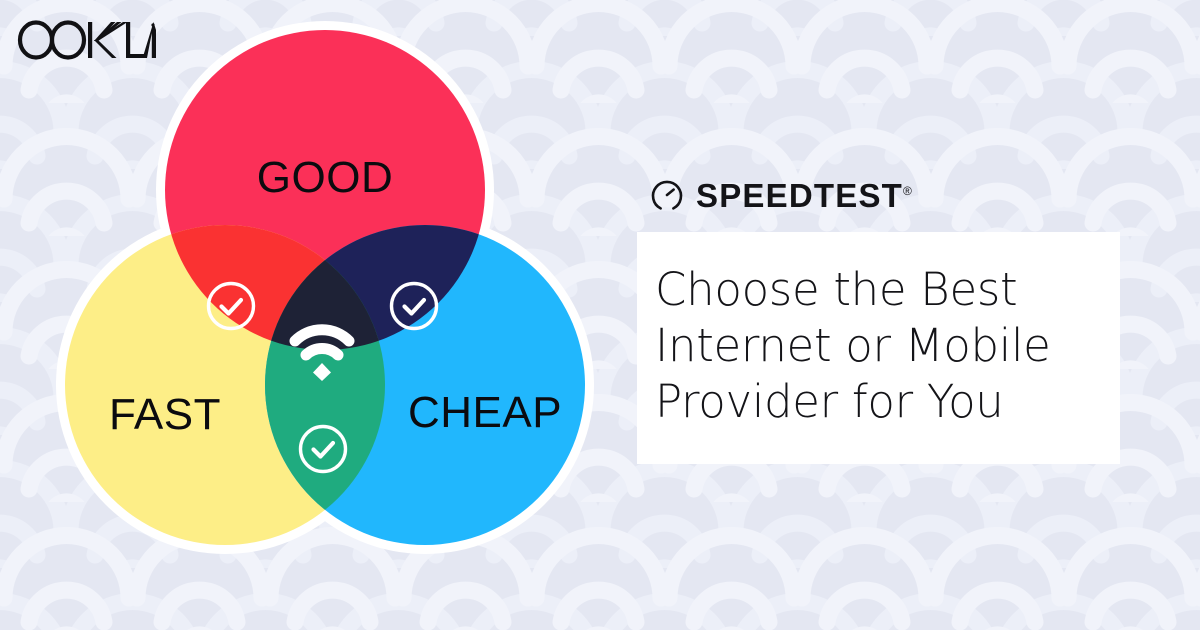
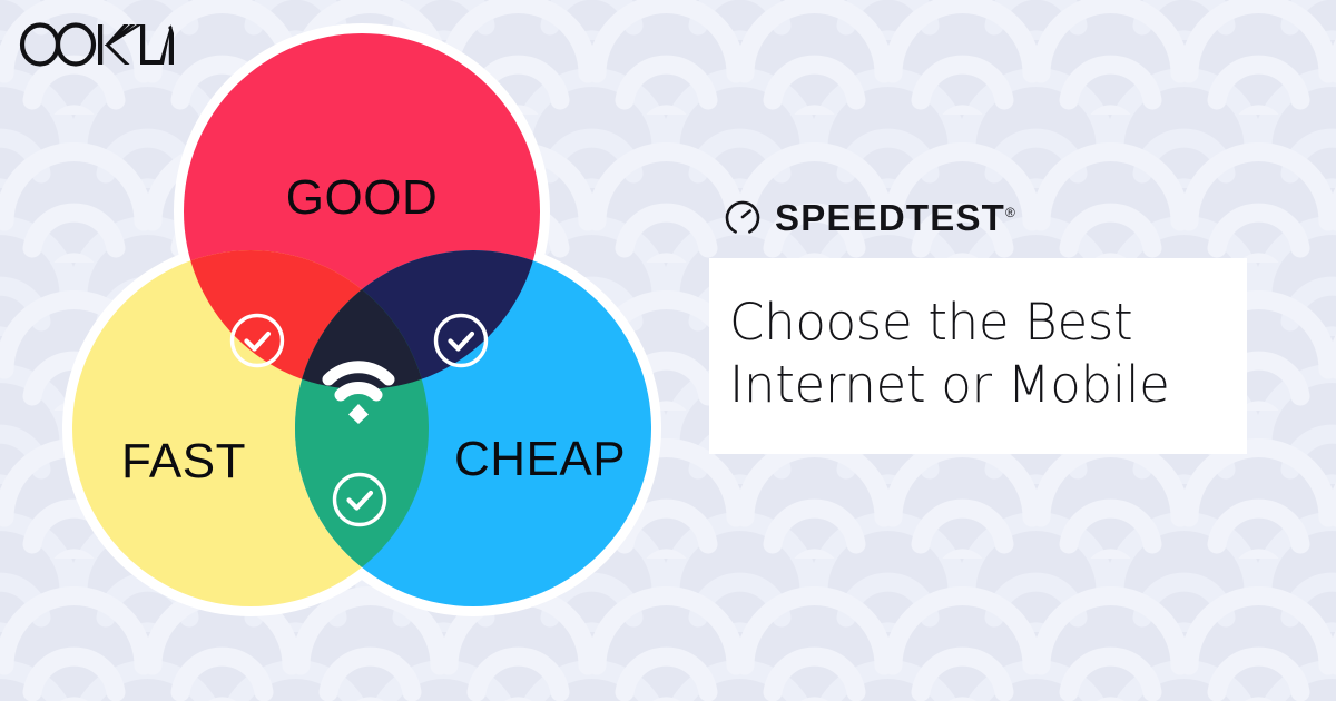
  GOOD
  FAST
  CHEAP
  SPEEDTEST®
  Choose the Best
  Internet or Mobile
- Provider for You
